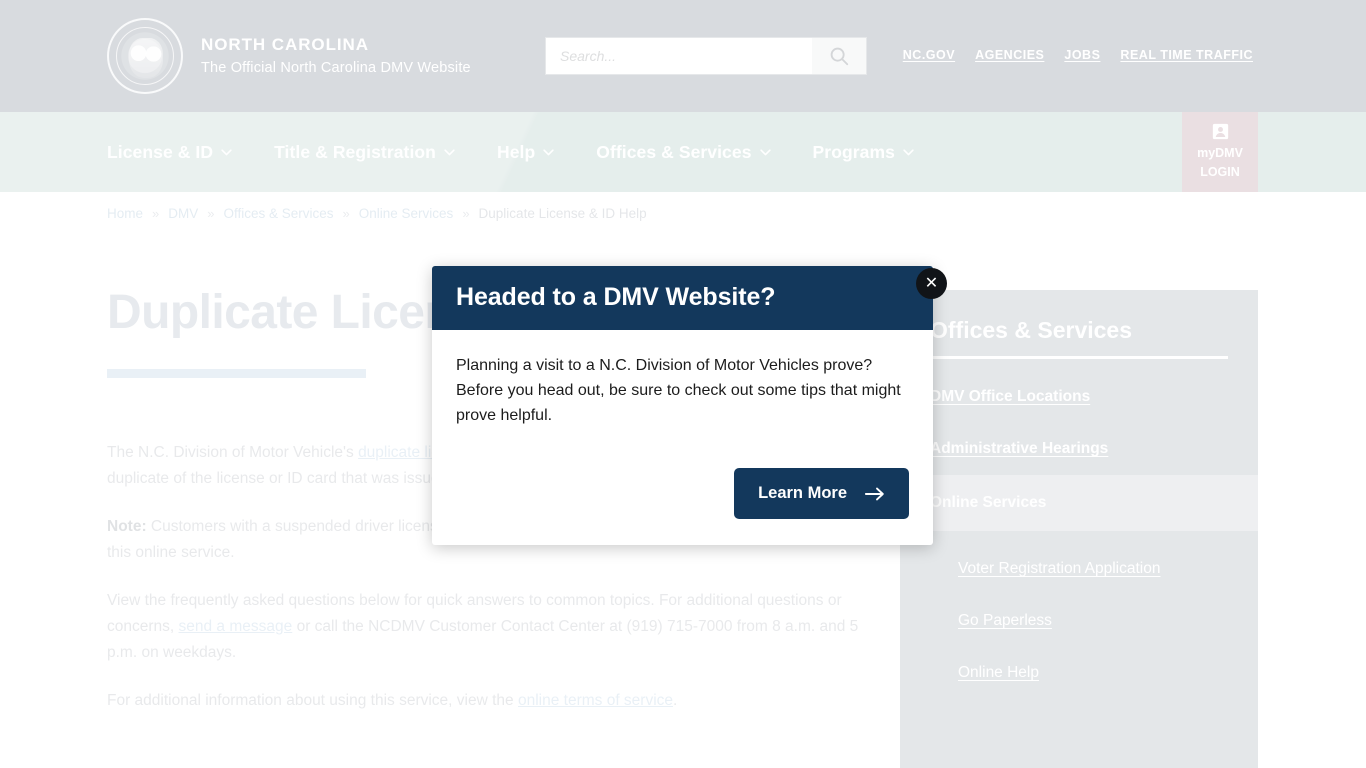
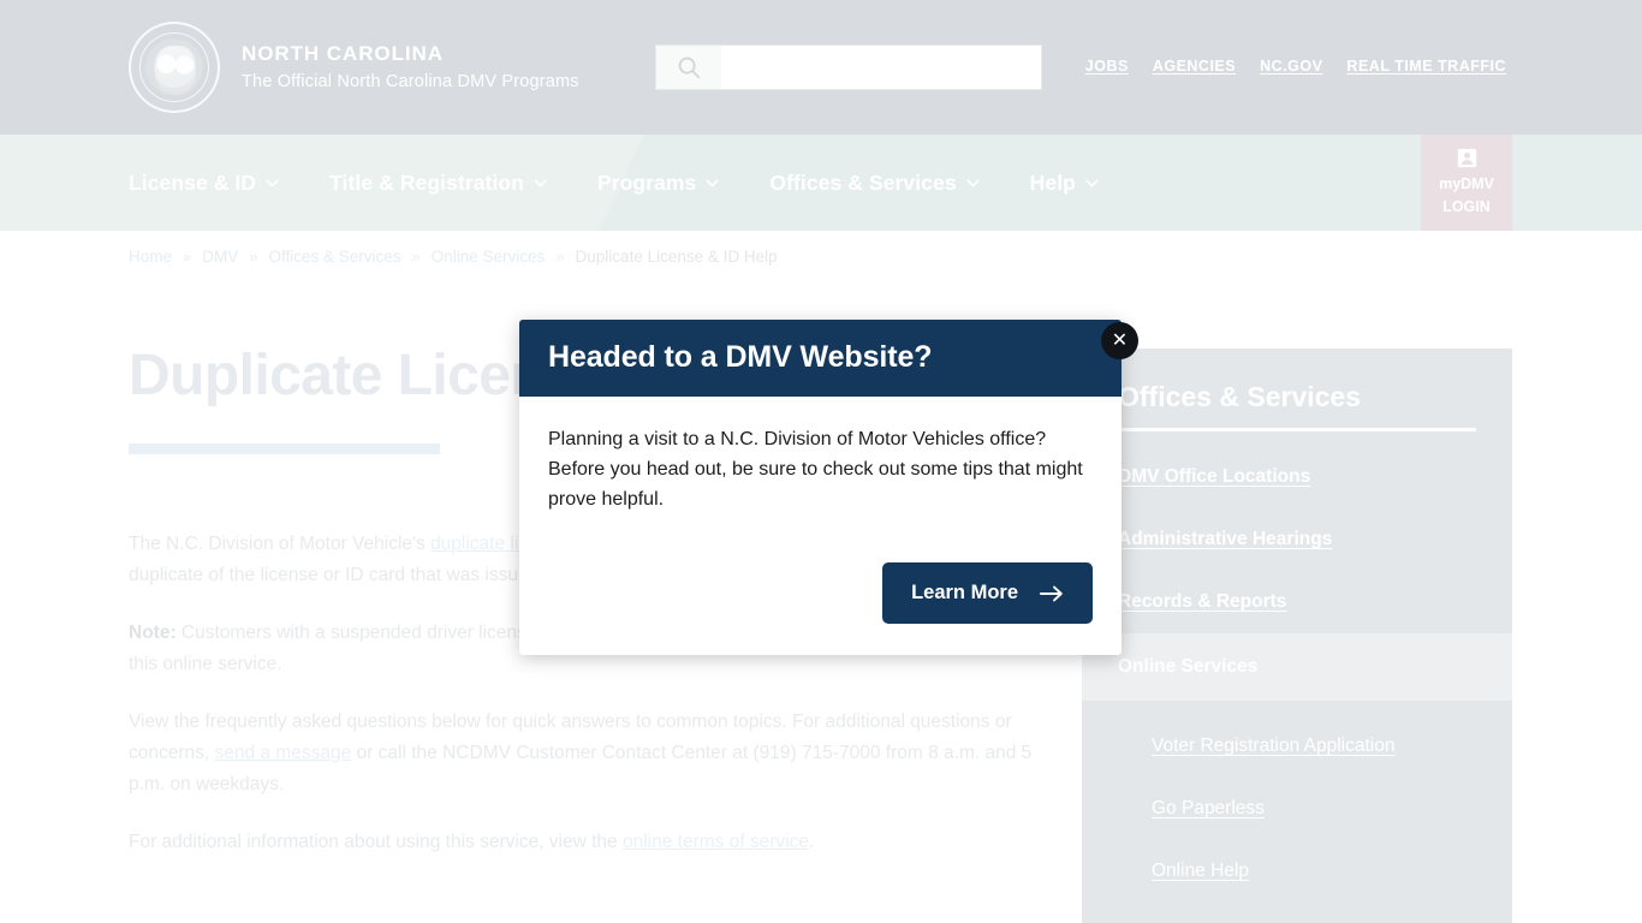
  NORTH CAROLINA
- The Official North Carolina DMV Website
+ The Official North Carolina DMV Programs
- Search...
- NC.GOV
+ JOBS
  AGENCIES
- JOBS
+ NC.GOV
  REAL TIME TRAFFIC
- Help
+ Programs
  Offices & Services
- Programs
+ Help
  myDMV
  LOGIN
  Home
  DMV
  Offices & Services
  Online Services
  Duplicate License & ID Help
  Offices & Services
  DMV Office Locations
  Administrative Hearings
+ Records & Reports
  Online Services
  Voter Registration Application
  Go Paperless
  Online Help
  Headed to a DMV Website?
  ✕
- Planning a visit to a N.C. Division of Motor Vehicles prove? Before you head out, be sure to check out some tips that might prove helpful.
+ Planning a visit to a N.C. Division of Motor Vehicles office? Before you head out, be sure to check out some tips that might prove helpful.
  Learn More
